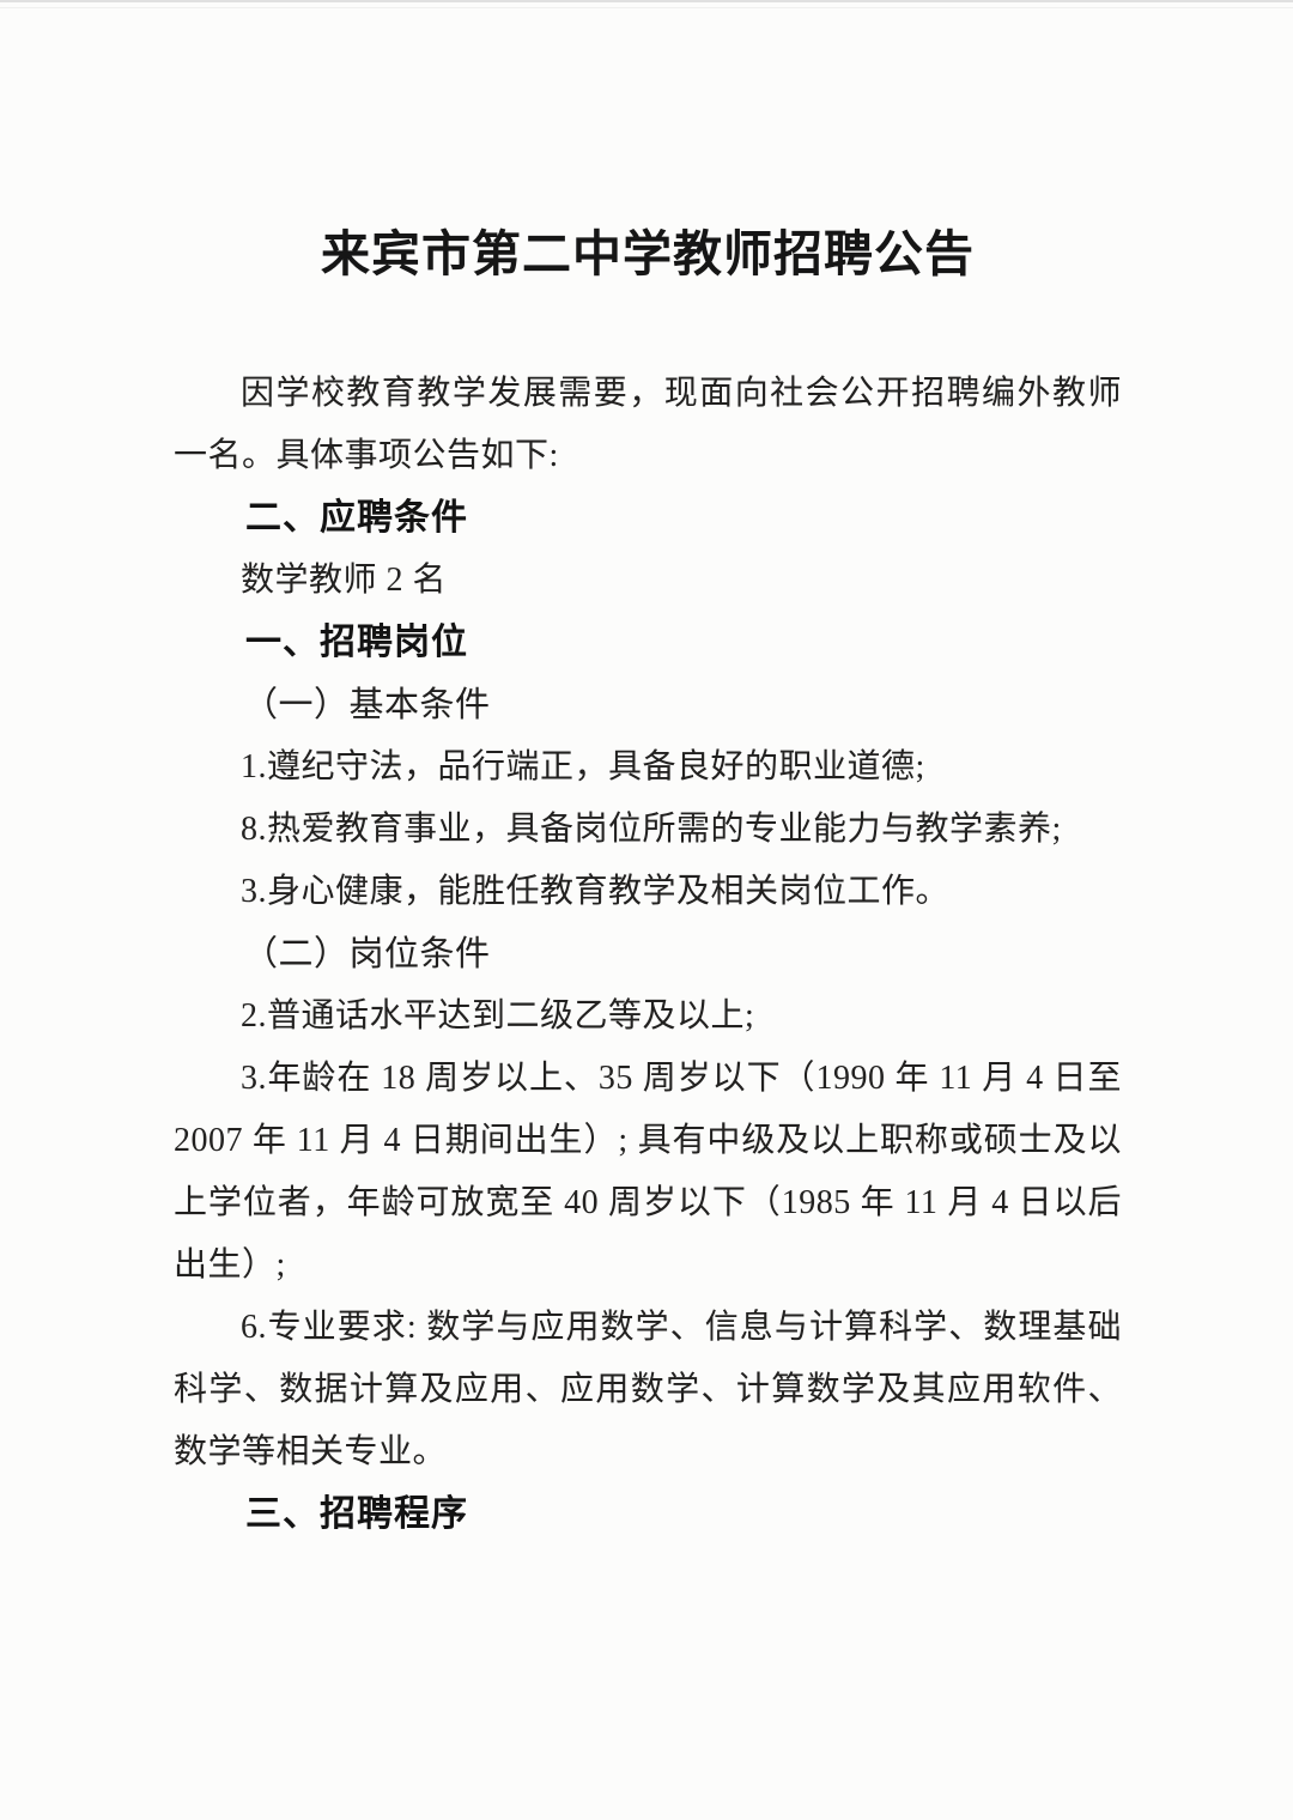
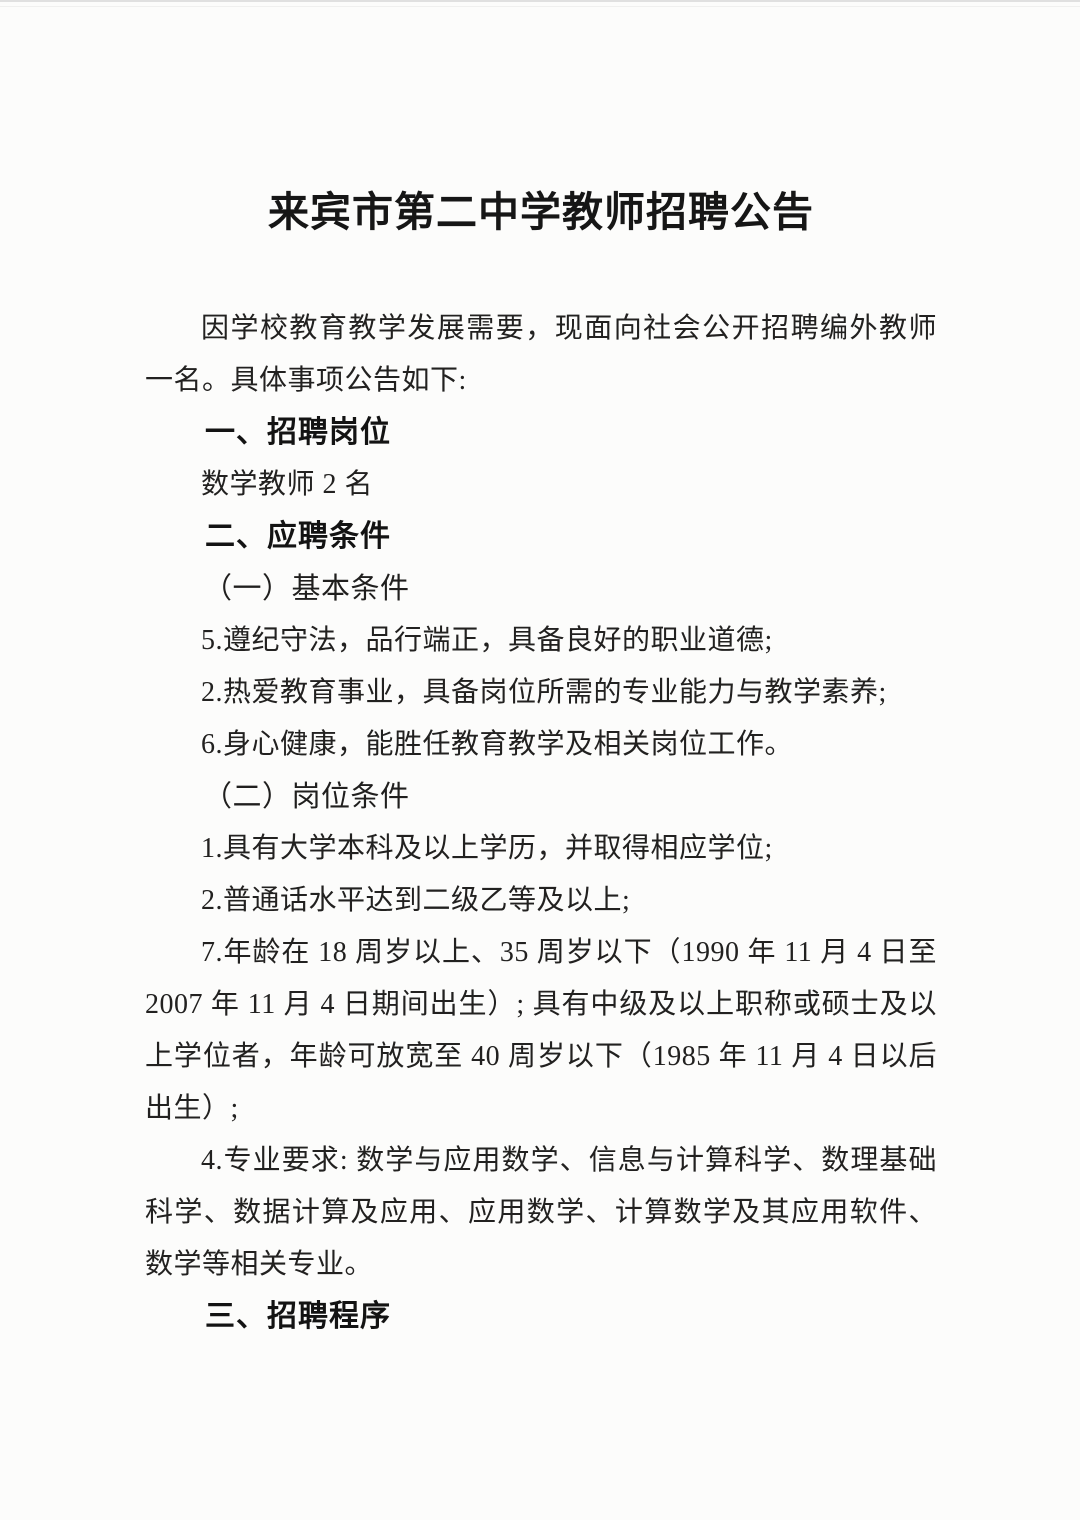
  来宾市第二中学教师招聘公告
  因学校教育教学发展需要，现面向社会公开招聘编外教师一名。具体事项公告如下:
- 二、应聘条件
+ 一、招聘岗位
  数学教师 2 名
- 一、招聘岗位
+ 二、应聘条件
  （一）基本条件
- 1.遵纪守法，品行端正，具备良好的职业道德;
+ 5.遵纪守法，品行端正，具备良好的职业道德;
- 8.热爱教育事业，具备岗位所需的专业能力与教学素养;
+ 2.热爱教育事业，具备岗位所需的专业能力与教学素养;
- 3.身心健康，能胜任教育教学及相关岗位工作。
+ 6.身心健康，能胜任教育教学及相关岗位工作。
  （二）岗位条件
+ 1.具有大学本科及以上学历，并取得相应学位;
  2.普通话水平达到二级乙等及以上;
- 3.年龄在 18 周岁以上、35 周岁以下（1990 年 11 月 4 日至 2007 年 11 月 4 日期间出生）; 具有中级及以上职称或硕士及以上学位者，年龄可放宽至 40 周岁以下（1985 年 11 月 4 日以后出生）;
+ 7.年龄在 18 周岁以上、35 周岁以下（1990 年 11 月 4 日至 2007 年 11 月 4 日期间出生）; 具有中级及以上职称或硕士及以上学位者，年龄可放宽至 40 周岁以下（1985 年 11 月 4 日以后出生）;
- 6.专业要求: 数学与应用数学、信息与计算科学、数理基础科学、数据计算及应用、应用数学、计算数学及其应用软件、数学等相关专业。
+ 4.专业要求: 数学与应用数学、信息与计算科学、数理基础科学、数据计算及应用、应用数学、计算数学及其应用软件、数学等相关专业。
  三、招聘程序
